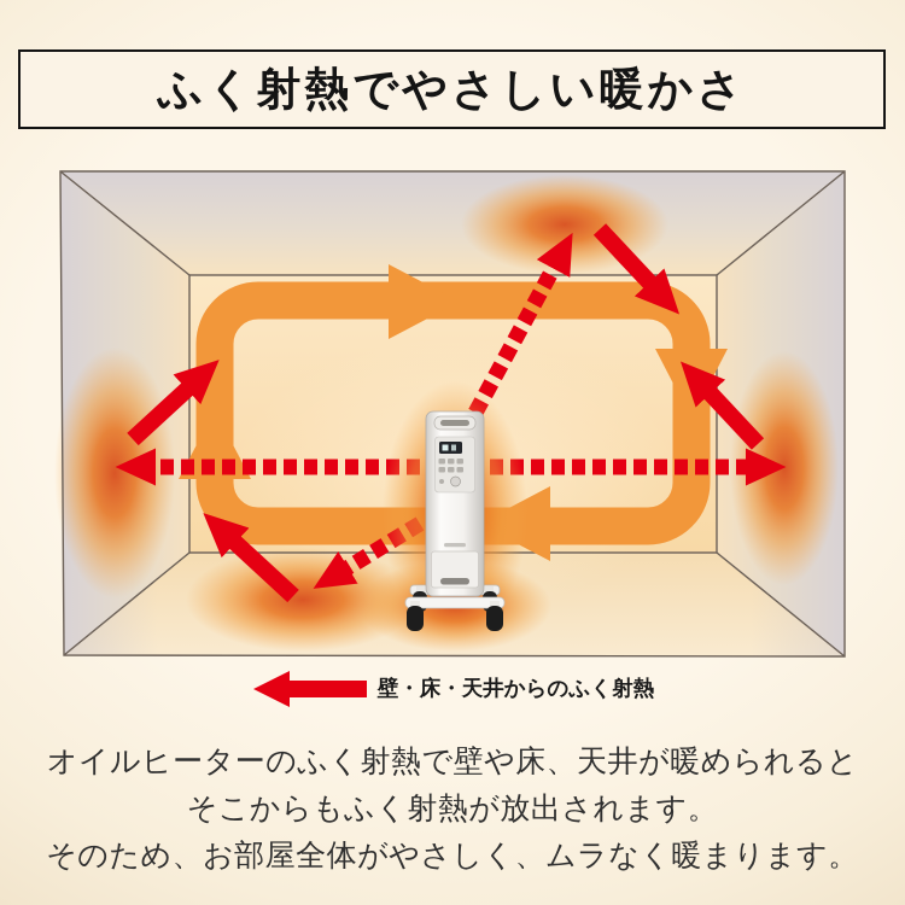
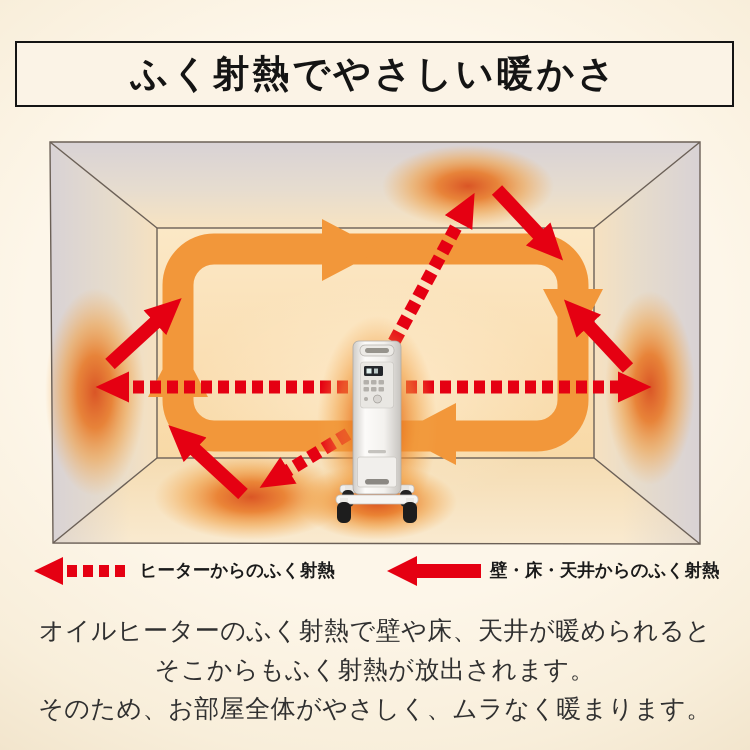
  ふく射熱でやさしい暖かさ
+ ヒーターからのふく射熱
  壁・床・天井からのふく射熱
  オイルヒーターのふく射熱で壁や床、天井が暖められると
  そこからもふく射熱が放出されます。
  そのため、お部屋全体がやさしく、ムラなく暖まります。
